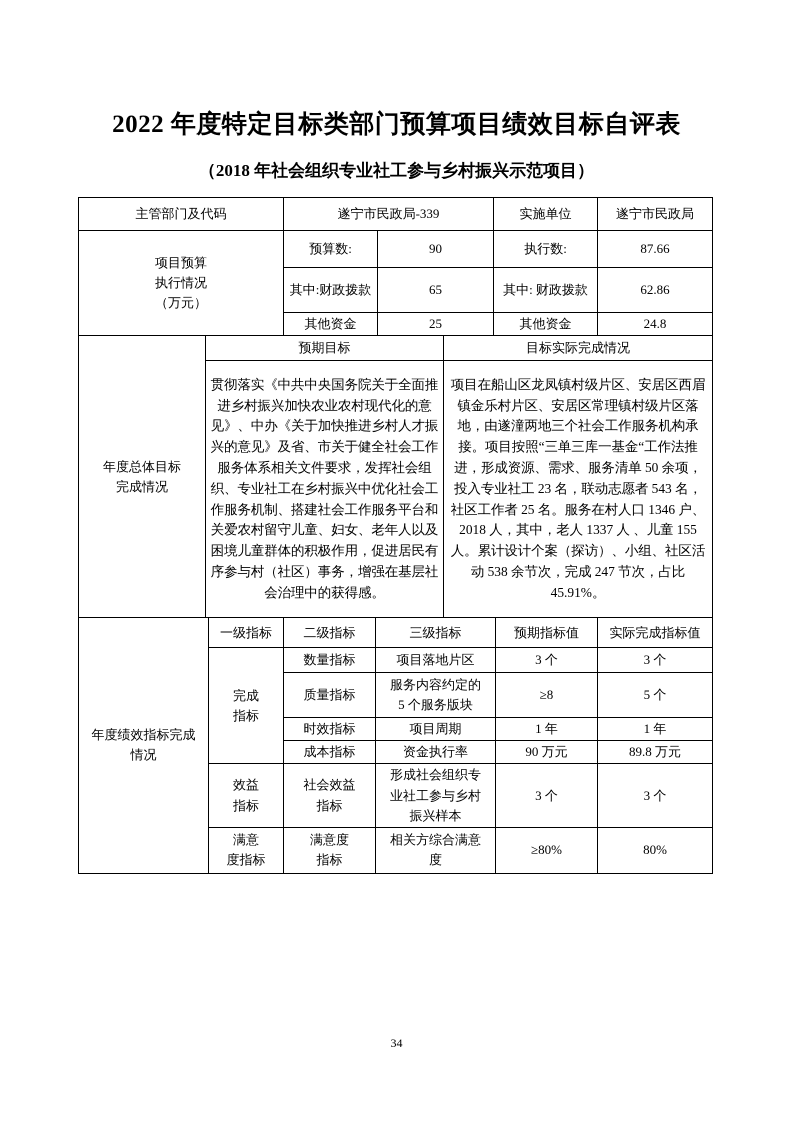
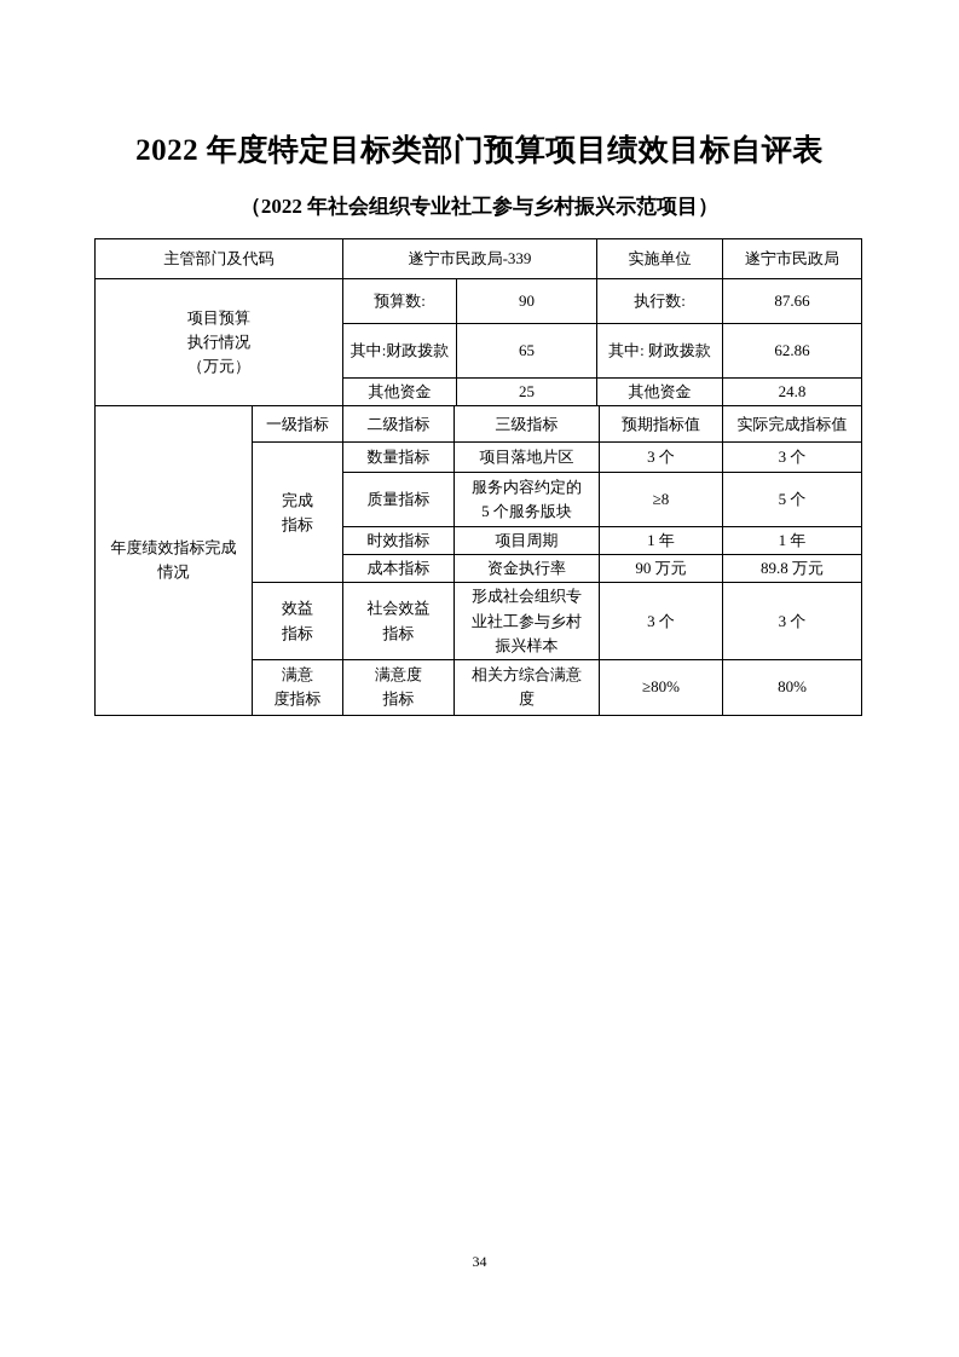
  2022 年度特定目标类部门预算项目绩效目标自评表
- （2018 年社会组织专业社工参与乡村振兴示范项目）
+ （2022 年社会组织专业社工参与乡村振兴示范项目）
  主管部门及代码	遂宁市民政局-339	实施单位	遂宁市民政局
  项目预算 执行情况 （万元）	预算数:	90	执行数:	87.66
  其中:财政拨款	65	其中: 财政拨款	62.86
  其他资金	25	其他资金	24.8
- 年度总体目标 完成情况	预期目标	目标实际完成情况
- 贯彻落实《中共中央国务院关于全面推进乡村振兴加快农业农村现代化的意见》、中办《关于加快推进乡村人才振兴的意见》及省、市关于健全社会工作服务体系相关文件要求，发挥社会组织、专业社工在乡村振兴中优化社会工作服务机制、搭建社会工作服务平台和关爱农村留守儿童、妇女、老年人以及困境儿童群体的积极作用，促进居民有序参与村（社区）事务，增强在基层社会治理中的获得感。	项目在船山区龙凤镇村级片区、安居区西眉镇金乐村片区、安居区常理镇村级片区落地，由遂潼两地三个社会工作服务机构承接。项目按照“三单三库一基金“工作法推进，形成资源、需求、服务清单 50 余项，投入专业社工 23 名，联动志愿者 543 名，社区工作者 25 名。服务在村人口 1346 户、2018 人，其中，老人 1337 人 、儿童 155 人。累计设计个案（探访）、小组、社区活动 538 余节次，完成 247 节次，占比 45.91%。
  年度绩效指标完成 情况	一级指标	二级指标	三级指标	预期指标值	实际完成指标值
  完成 指标	数量指标	项目落地片区	3 个	3 个
  质量指标	服务内容约定的 5 个服务版块	≥8	5 个
  时效指标	项目周期	1 年	1 年
  成本指标	资金执行率	90 万元	89.8 万元
  效益 指标	社会效益 指标	形成社会组织专 业社工参与乡村 振兴样本	3 个	3 个
  满意 度指标	满意度 指标	相关方综合满意 度	≥80%	80%
  34
